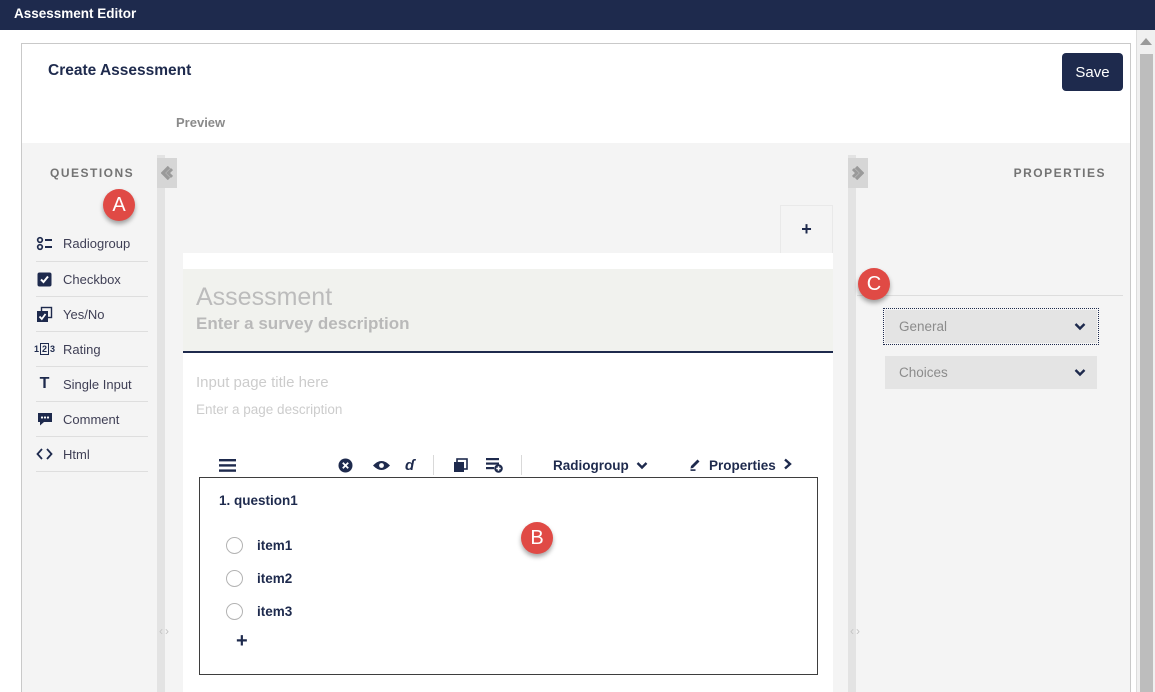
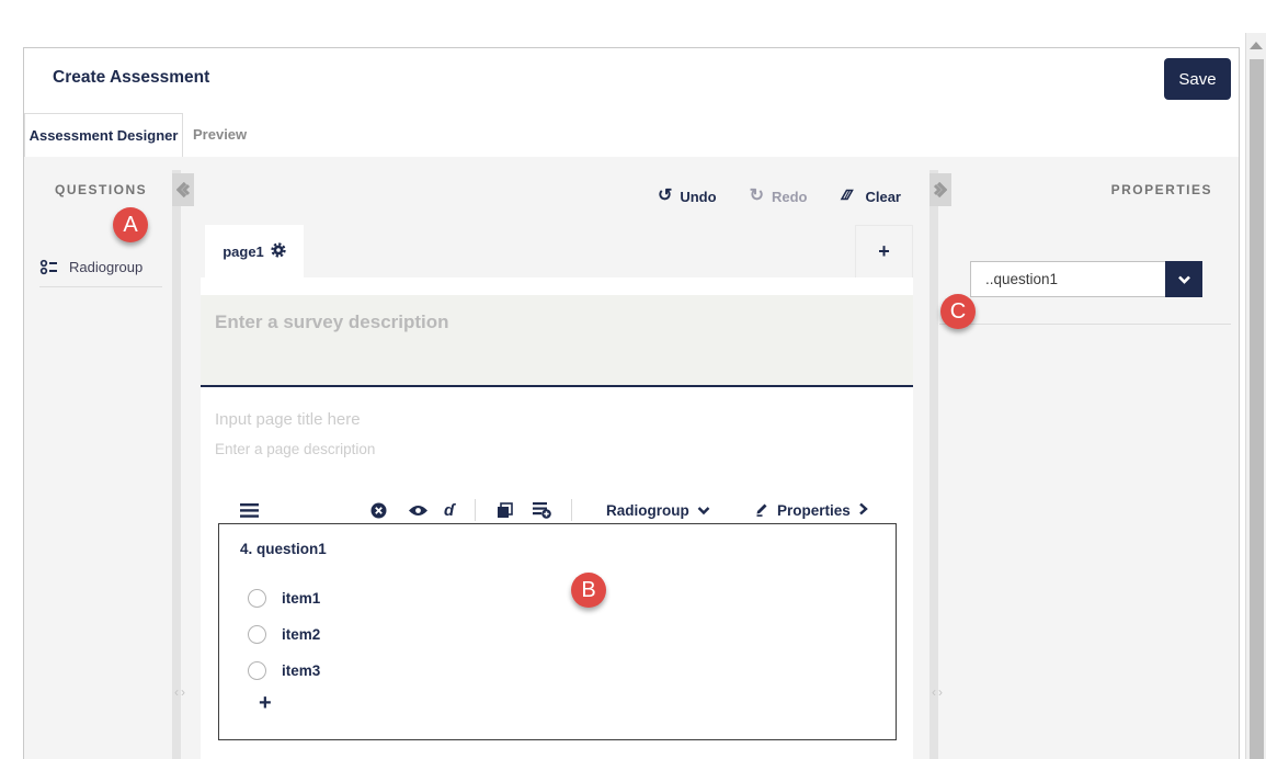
- Assessment Editor
  Create Assessment
  Save
+ Assessment Designer
  Preview
  QUESTIONS
  A
  Radiogroup
- Checkbox
- Yes/No
- 1
- 2
- 3
- Rating
- T
- Single Input
- Comment
- Html
  ‹›
  ‹›
+ ↺
+ Undo
+ ↻
+ Redo
+ Clear
+ page1
  +
- Assessment
  Enter a survey description
  Input page title here
  Enter a page description
  ɗ
  Radiogroup
  Properties
- 1. question1
+ 4. question1
  item1
  item2
  item3
  +
  B
  PROPERTIES
+ ..question1
  C
- General
- Choices
